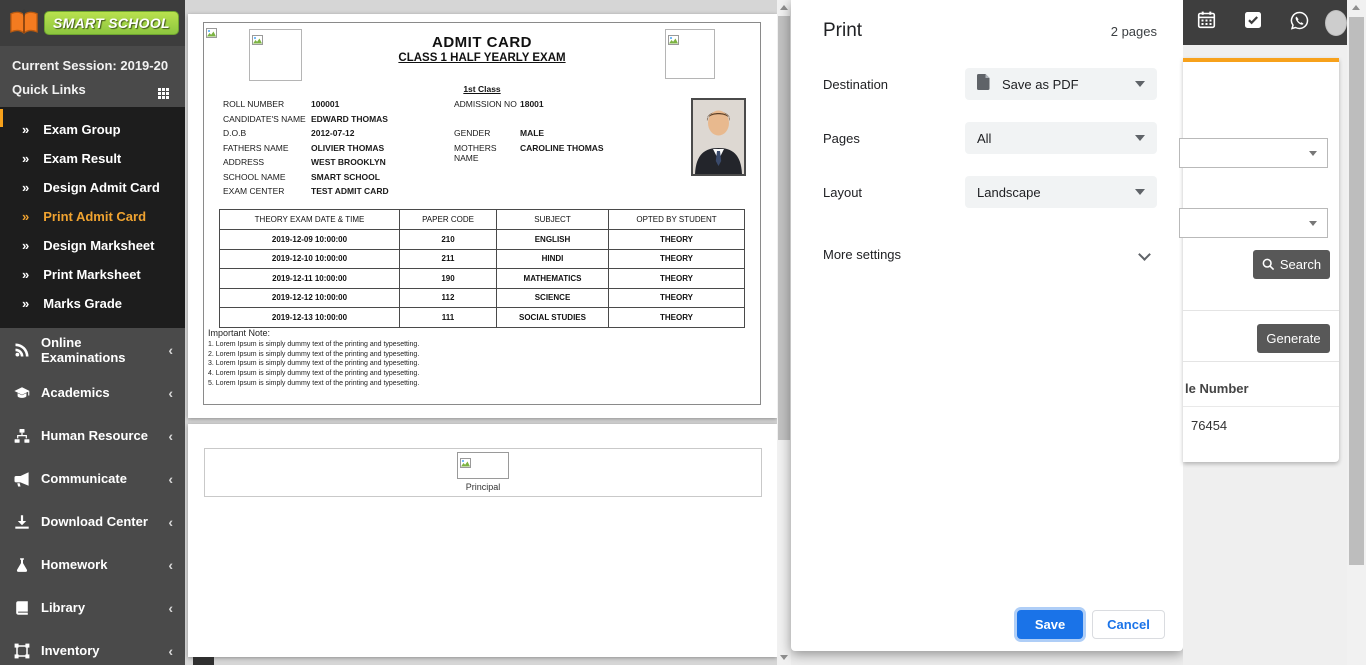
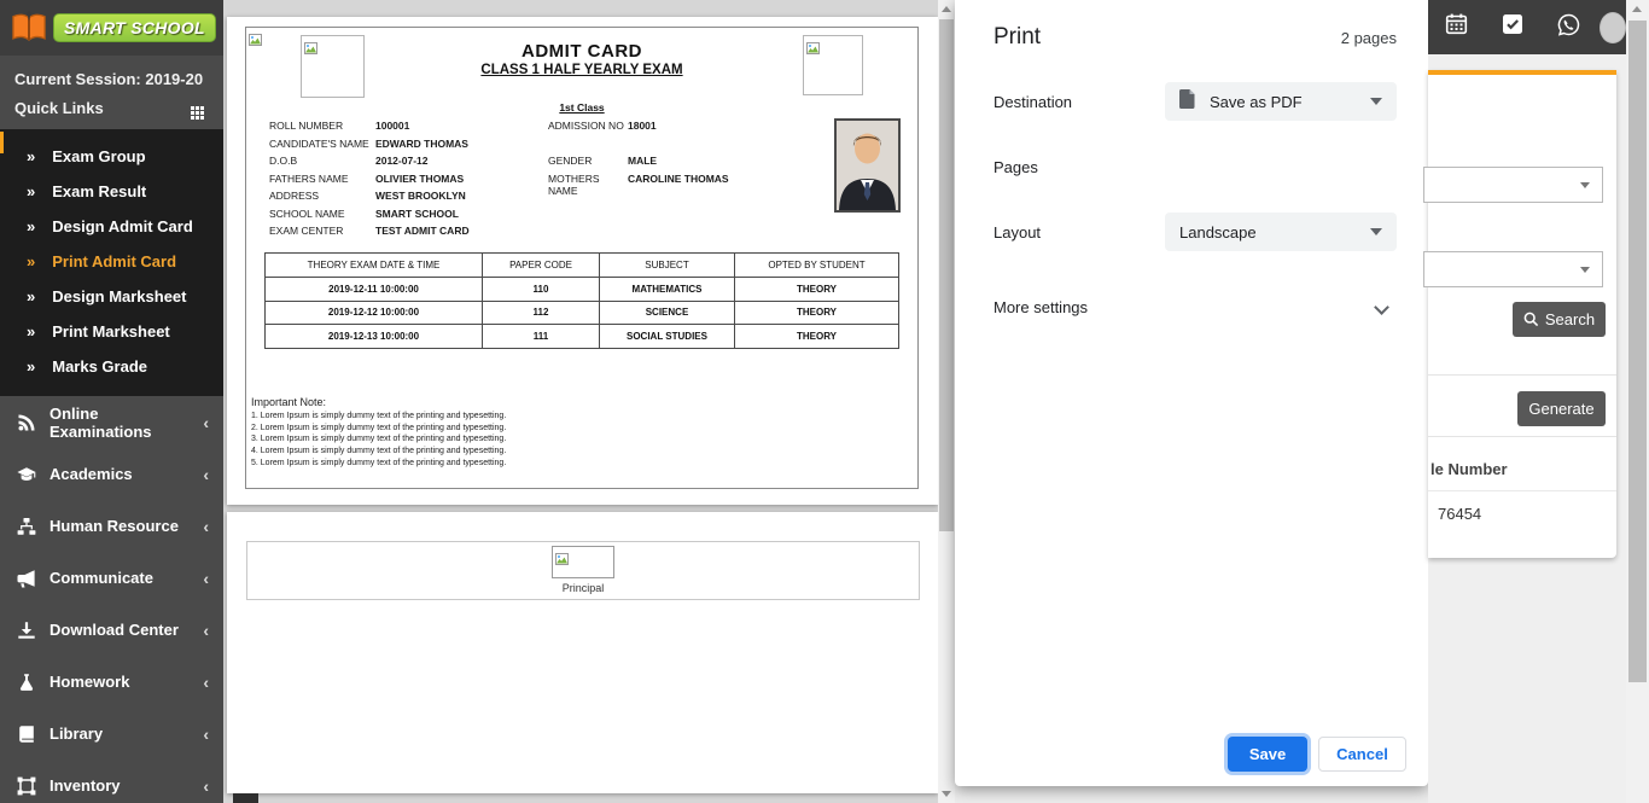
  SMART SCHOOL
  Current Session: 2019-20
  Quick Links
  »
  Exam Group
  »
  Exam Result
  »
  Design Admit Card
  »
  Print Admit Card
  »
  Design Marksheet
  »
  Print Marksheet
  »
  Marks Grade
  Online Examinations
  ‹
  Academics
  ‹
  Human Resource
  ‹
  Communicate
  ‹
  Download Center
  ‹
  Homework
  ‹
  Library
  ‹
  Inventory
  ‹
  ADMIT CARD
  CLASS 1 HALF YEARLY EXAM
  1st Class
  ROLL NUMBER
  100001
  ADMISSION NO
  18001
  CANDIDATE'S NAME
  EDWARD THOMAS
  D.O.B
  2012-07-12
  GENDER
  MALE
  FATHERS NAME
  OLIVIER THOMAS
  MOTHERS NAME
  CAROLINE THOMAS
  ADDRESS
  WEST BROOKLYN
  SCHOOL NAME
  SMART SCHOOL
  EXAM CENTER
  TEST ADMIT CARD
  THEORY EXAM DATE & TIME	PAPER CODE	SUBJECT	OPTED BY STUDENT
- 2019-12-09 10:00:00	210	ENGLISH	THEORY
- 2019-12-10 10:00:00	211	HINDI	THEORY
- 2019-12-11 10:00:00	190	MATHEMATICS	THEORY
+ 2019-12-11 10:00:00	110	MATHEMATICS	THEORY
  2019-12-12 10:00:00	112	SCIENCE	THEORY
  2019-12-13 10:00:00	111	SOCIAL STUDIES	THEORY
  Important Note:
  Principal
  Print
  2 pages
  Destination
  Save as PDF
  Pages
- All
  Layout
  Landscape
  More settings
  Save
  Cancel
  Search
  Generate
  le Number
  76454
